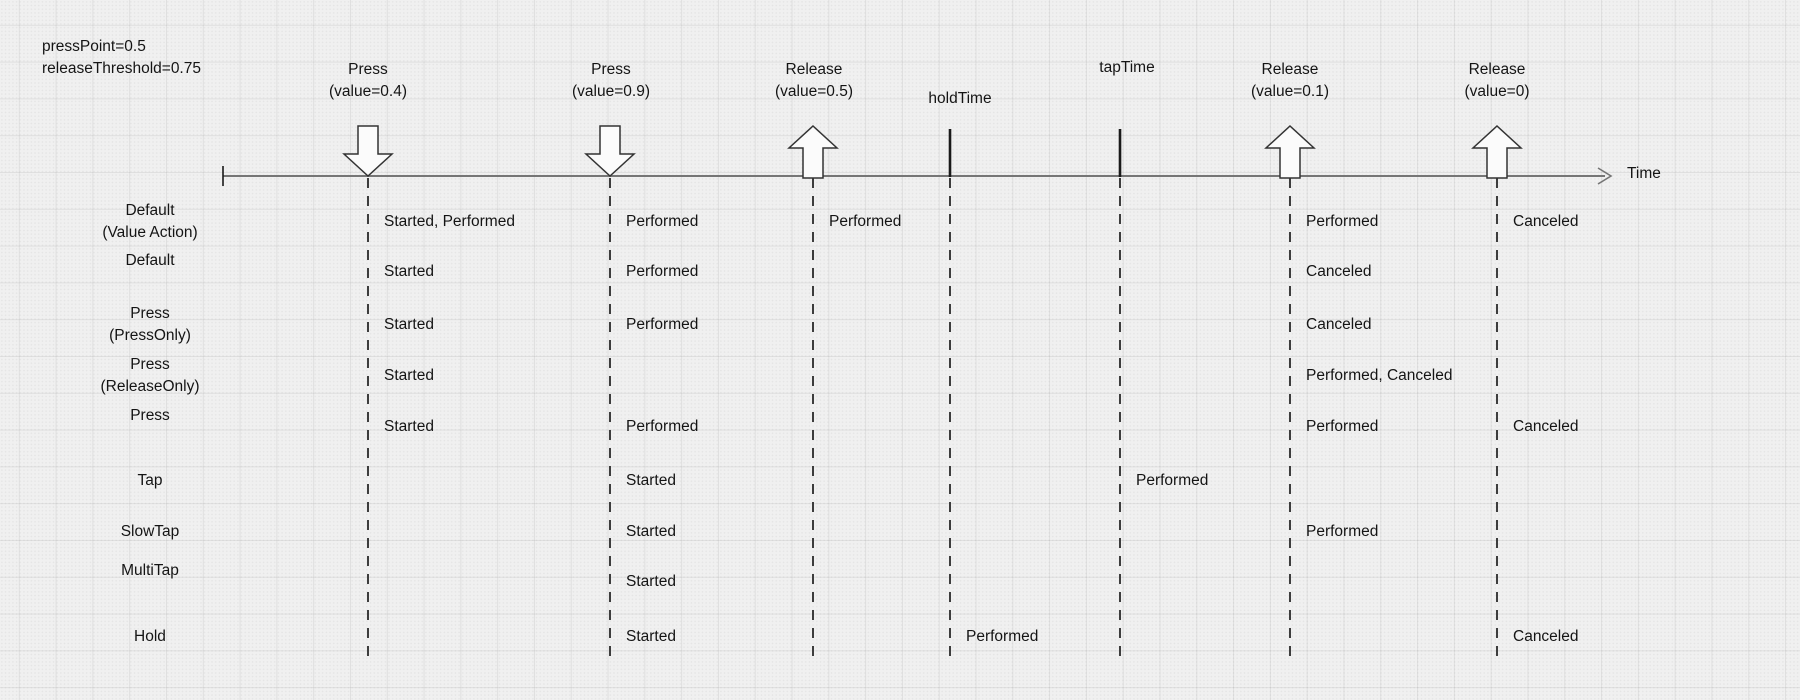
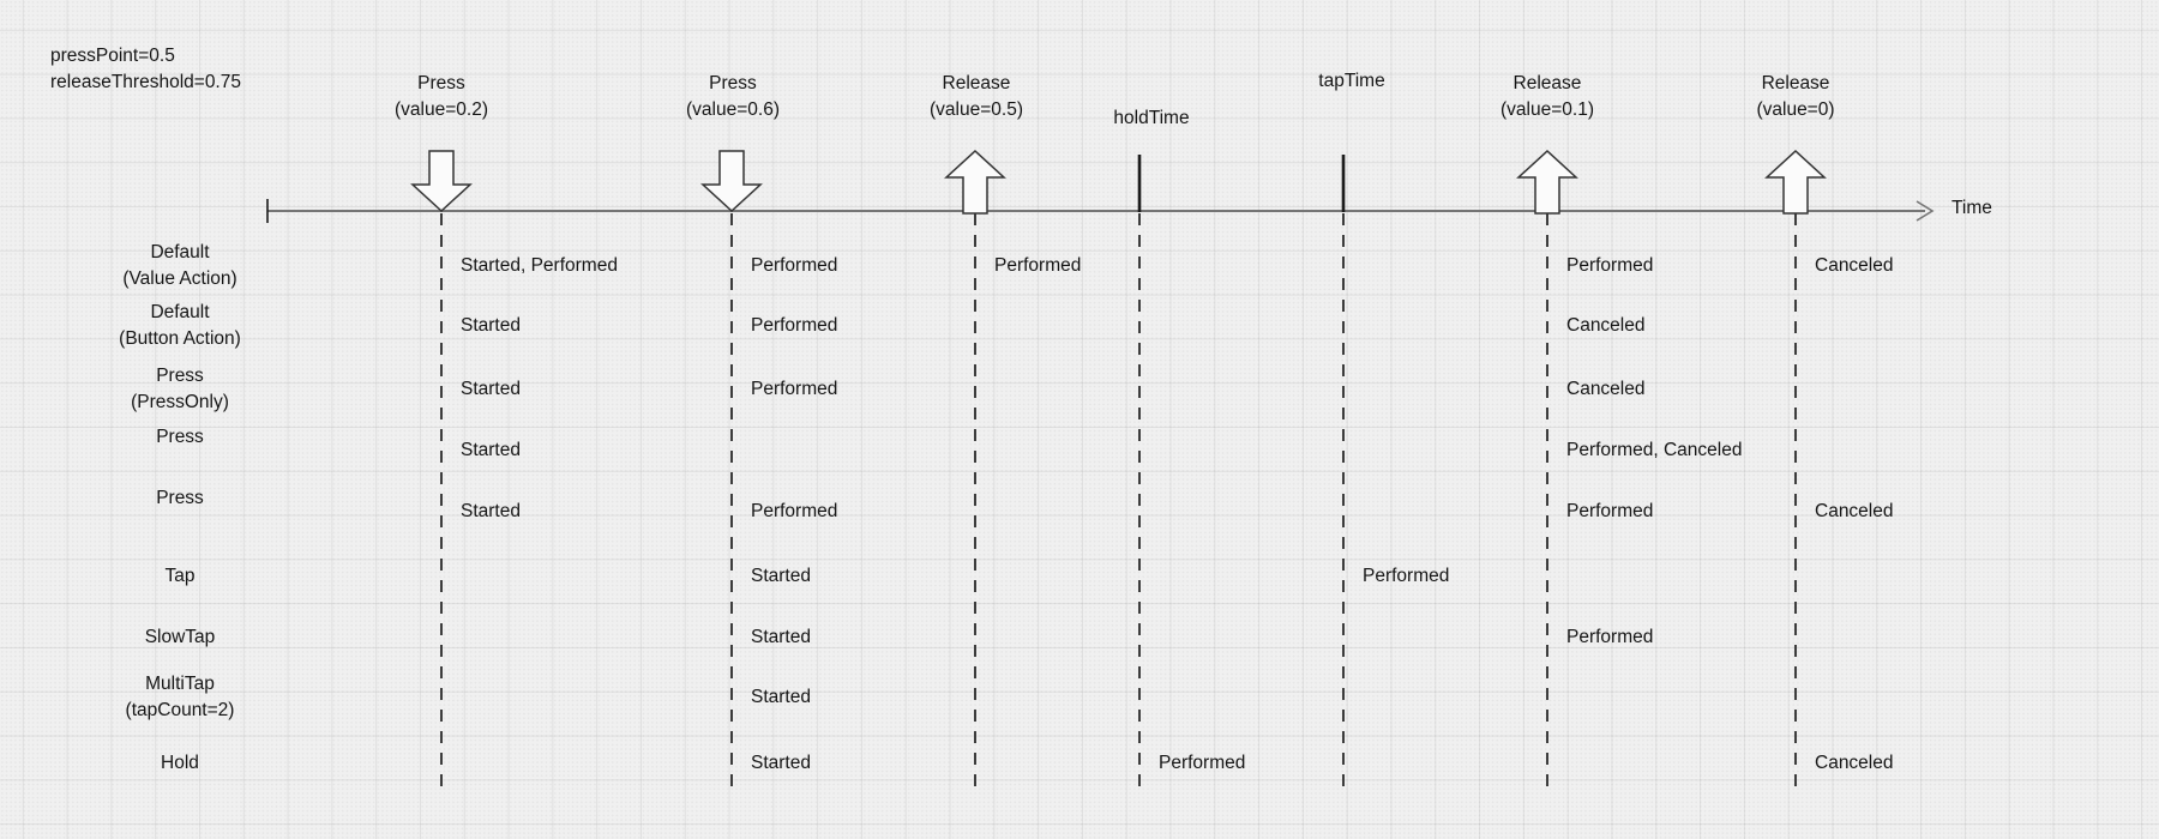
  pressPoint=0.5
  releaseThreshold=0.75
  Press
- (value=0.4)
+ (value=0.2)
  Press
- (value=0.9)
+ (value=0.6)
  Release
  (value=0.5)
  holdTime
  tapTime
  Release
  (value=0.1)
  Release
  (value=0)
  Default
  (Value Action)
  Started, Performed
  Performed
  Performed
  Performed
  Canceled
  Default
+ (Button Action)
  Started
  Performed
  Canceled
  Press
  (PressOnly)
  Started
  Performed
  Canceled
  Press
- (ReleaseOnly)
  Started
  Performed, Canceled
  Press
  Started
  Performed
  Performed
  Canceled
  Tap
  Started
  Performed
  SlowTap
  Started
  Performed
  MultiTap
+ (tapCount=2)
  Started
  Hold
  Started
  Performed
  Canceled
  Time
